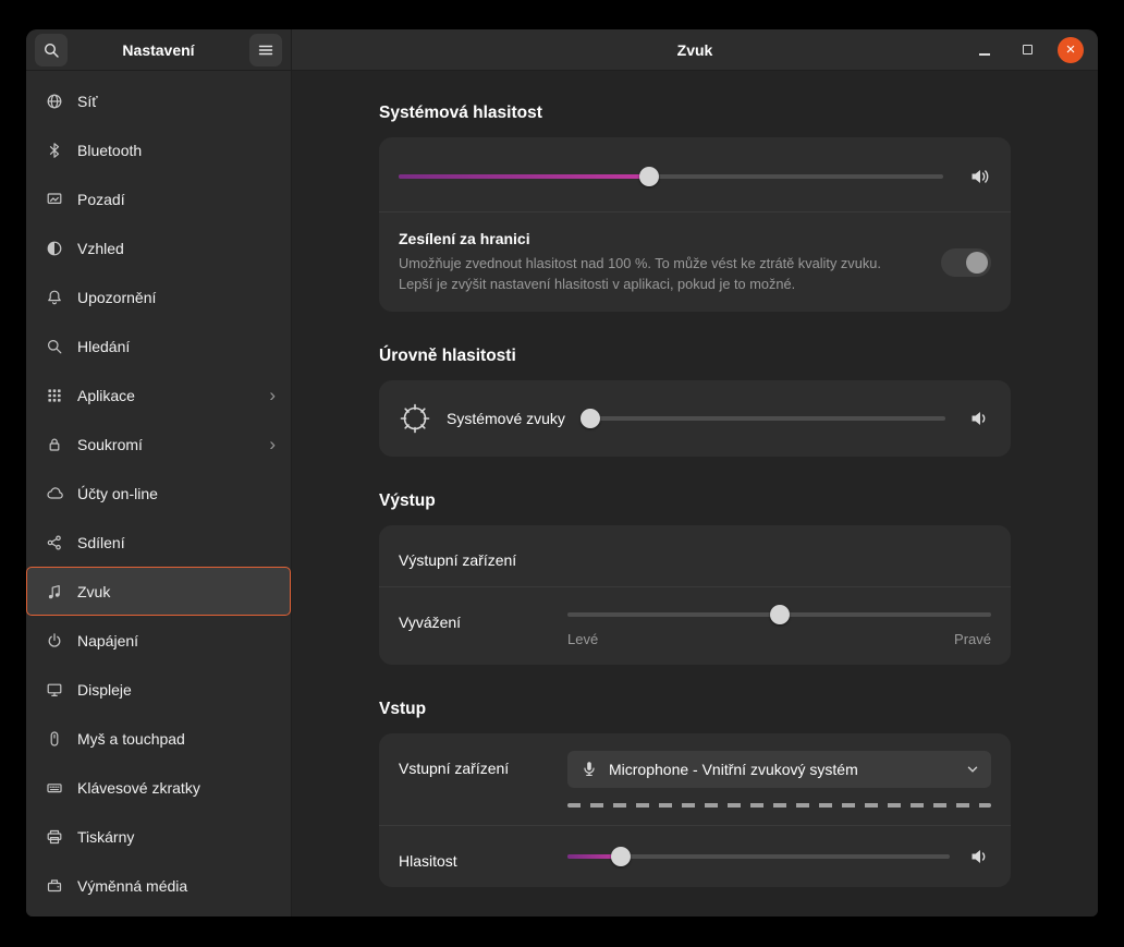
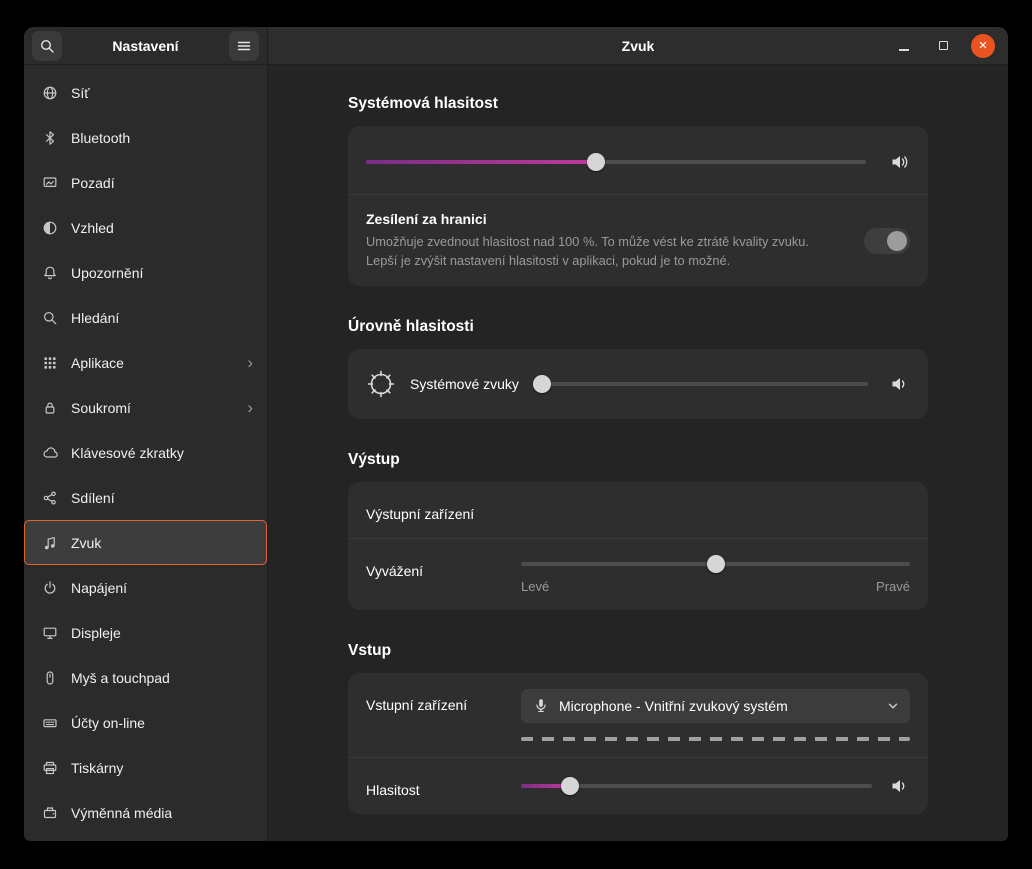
  Nastavení
  Zvuk
  ×
  Síť
  Bluetooth
  Pozadí
  Vzhled
  Upozornění
  Hledání
  Aplikace
  ›
  Soukromí
  ›
- Účty on-line
+ Klávesové zkratky
  Sdílení
  Zvuk
  Napájení
  Displeje
  Myš a touchpad
- Klávesové zkratky
+ Účty on-line
  Tiskárny
  Výměnná média
  Systémová hlasitost
  Zesílení za hranici
  Umožňuje zvednout hlasitost nad 100 %. To může vést ke ztrátě kvality zvuku.
  Lepší je zvýšit nastavení hlasitosti v aplikaci, pokud je to možné.
  Úrovně hlasitosti
  Systémové zvuky
  Výstup
  Výstupní zařízení
  Vyvážení
  Levé
  Pravé
  Vstup
  Vstupní zařízení
  Microphone - Vnitřní zvukový systém
  Hlasitost
